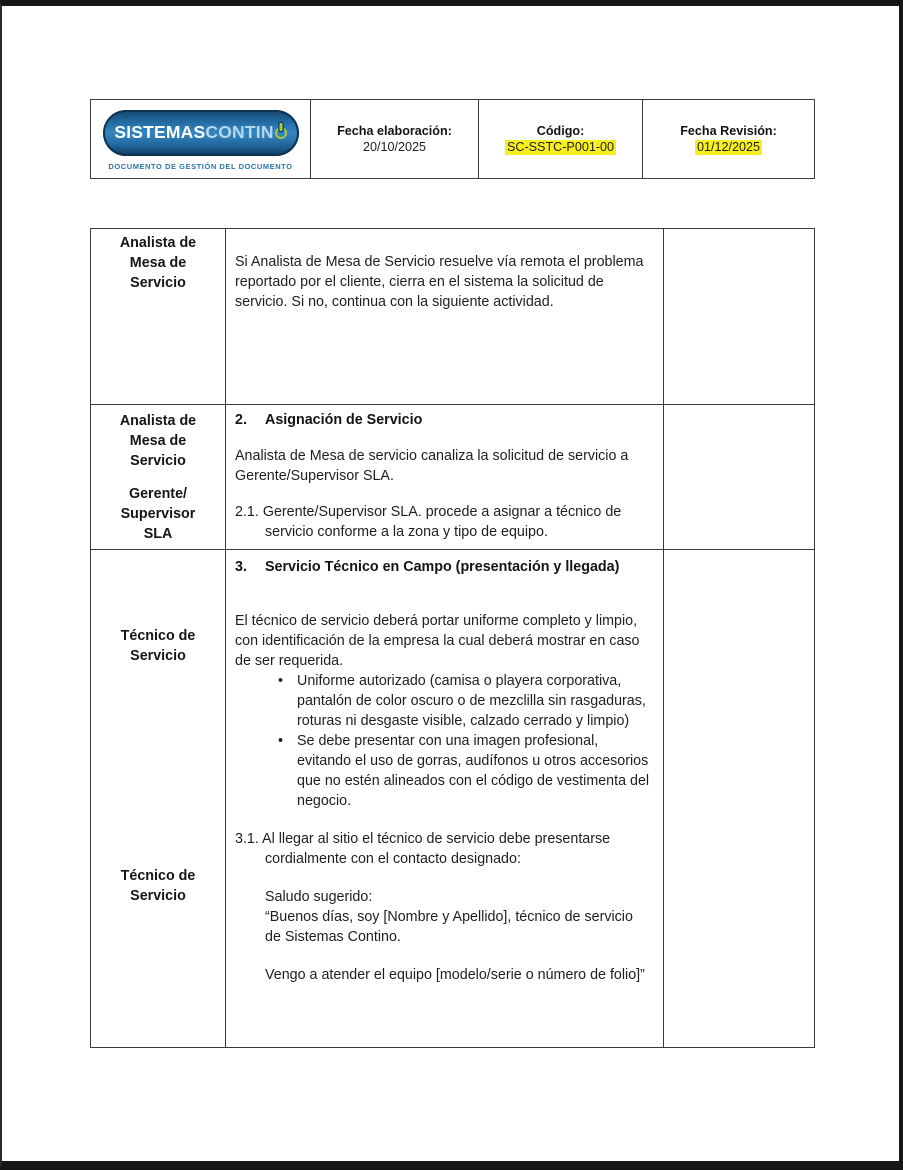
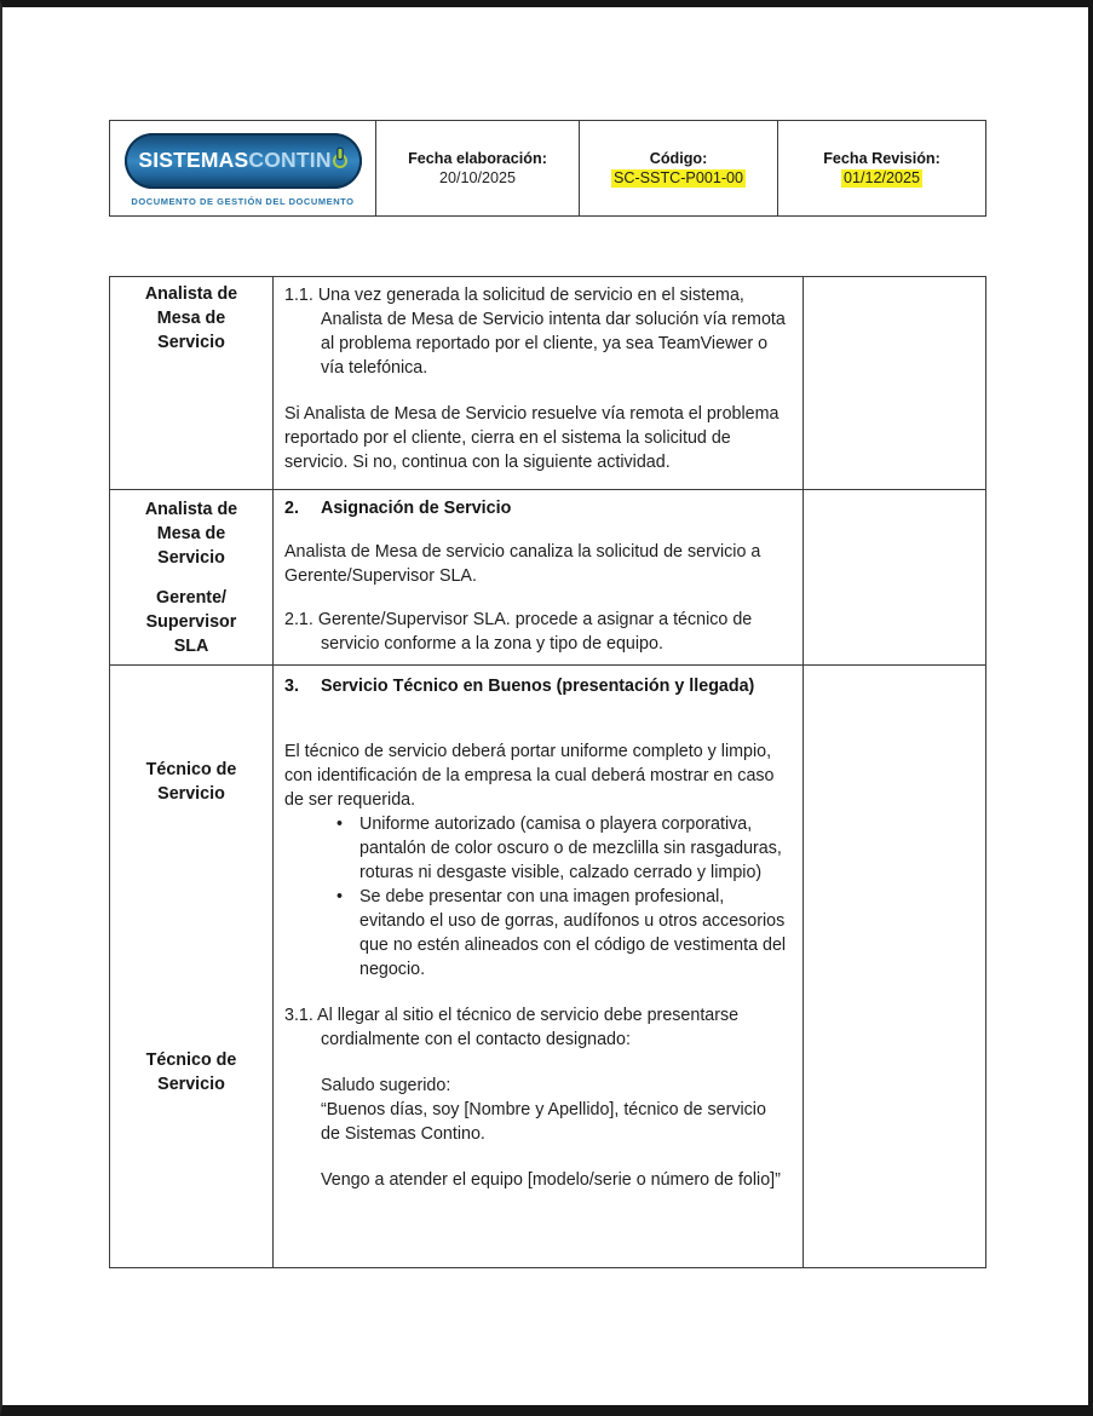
  SISTEMASCONTIN
  DOCUMENTO DE GESTIÓN DEL DOCUMENTO
  Fecha elaboración:
  20/10/2025
  Código:
  SC-SSTC-P001-00
  Fecha Revisión:
  01/12/2025
  Analista de Mesa de Servicio
+ 1.1. Una vez generada la solicitud de servicio en el sistema, Analista de Mesa de Servicio intenta dar solución vía remota al problema reportado por el cliente, ya sea TeamViewer o vía telefónica.
  Si Analista de Mesa de Servicio resuelve vía remota el problema reportado por el cliente, cierra en el sistema la solicitud de servicio. Si no, continua con la siguiente actividad.
  Analista de Mesa de Servicio
  Gerente/ Supervisor SLA
  2.
  Asignación de Servicio
  Analista de Mesa de servicio canaliza la solicitud de servicio a Gerente/Supervisor SLA.
  2.1. Gerente/Supervisor SLA. procede a asignar a técnico de servicio conforme a la zona y tipo de equipo.
  Técnico de Servicio
  Técnico de Servicio
  3.
- Servicio Técnico en Campo (presentación y llegada)
+ Servicio Técnico en Buenos (presentación y llegada)
  El técnico de servicio deberá portar uniforme completo y limpio, con identificación de la empresa la cual deberá mostrar en caso de ser requerida.
  Uniforme autorizado (camisa o playera corporativa, pantalón de color oscuro o de mezclilla sin rasgaduras, roturas ni desgaste visible, calzado cerrado y limpio)
  Se debe presentar con una imagen profesional, evitando el uso de gorras, audífonos u otros accesorios que no estén alineados con el código de vestimenta del negocio.
  3.1. Al llegar al sitio el técnico de servicio debe presentarse cordialmente con el contacto designado:
  Saludo sugerido:
  “Buenos días, soy [Nombre y Apellido], técnico de servicio de Sistemas Contino.
  Vengo a atender el equipo [modelo/serie o número de folio]”
